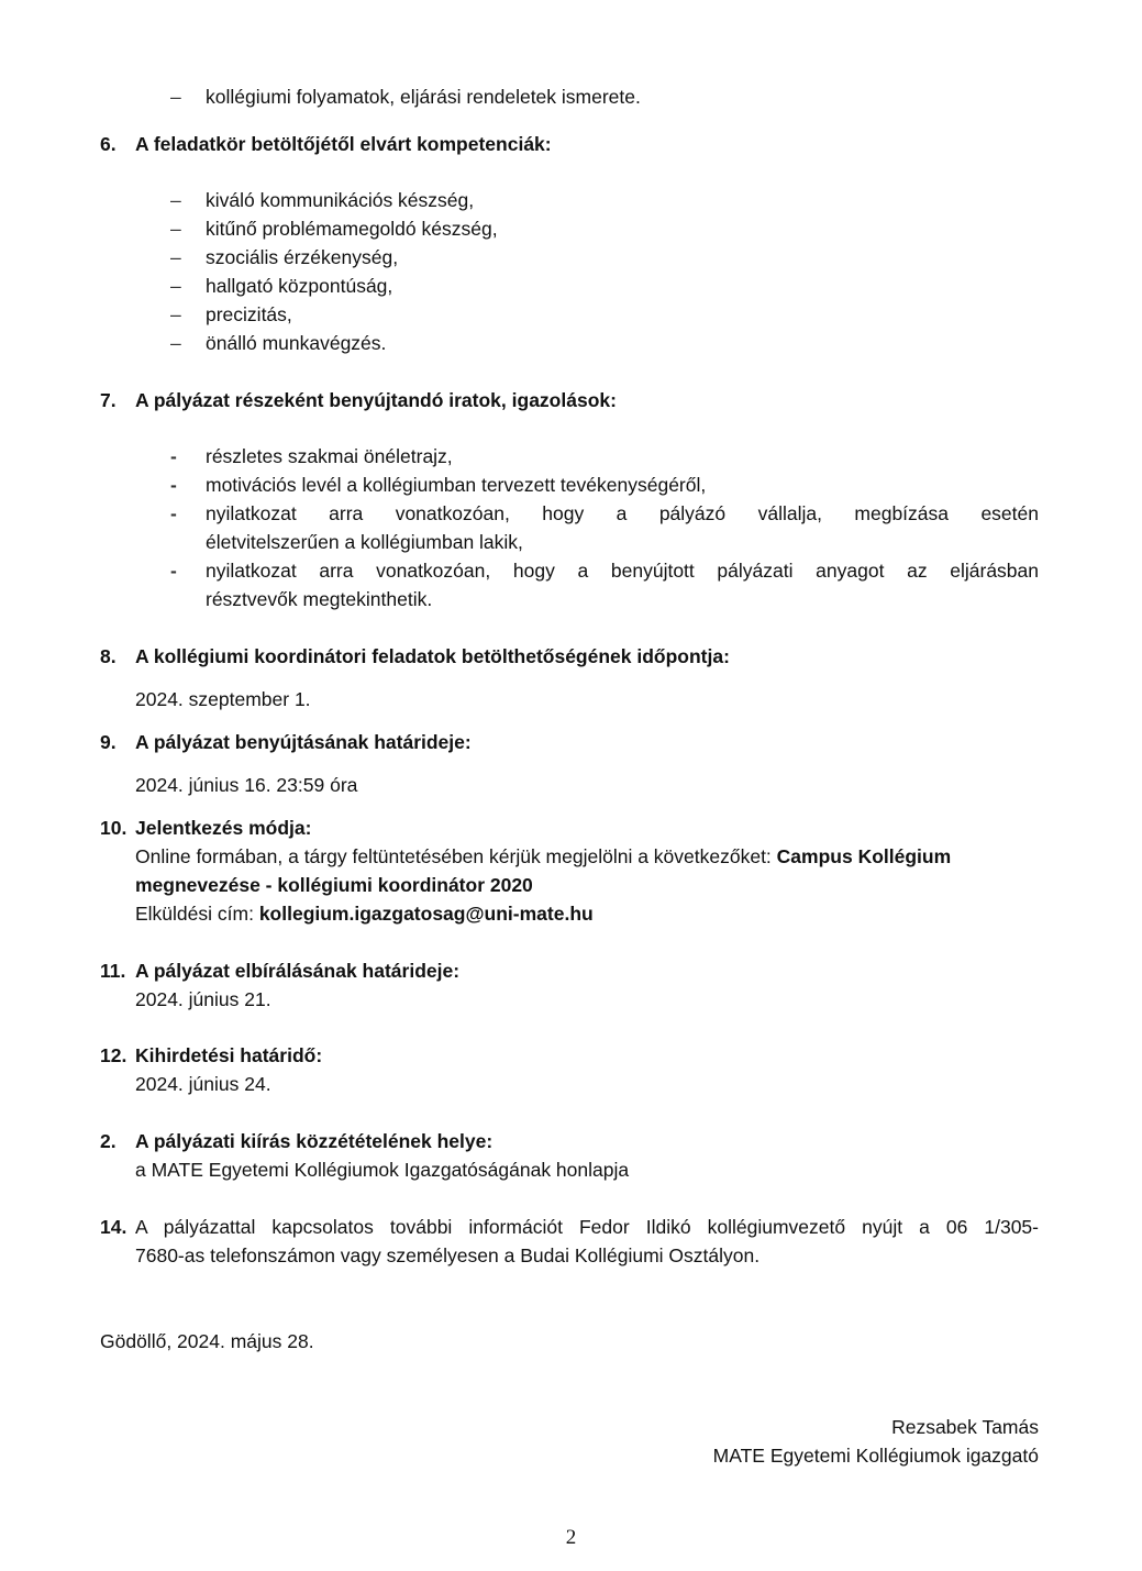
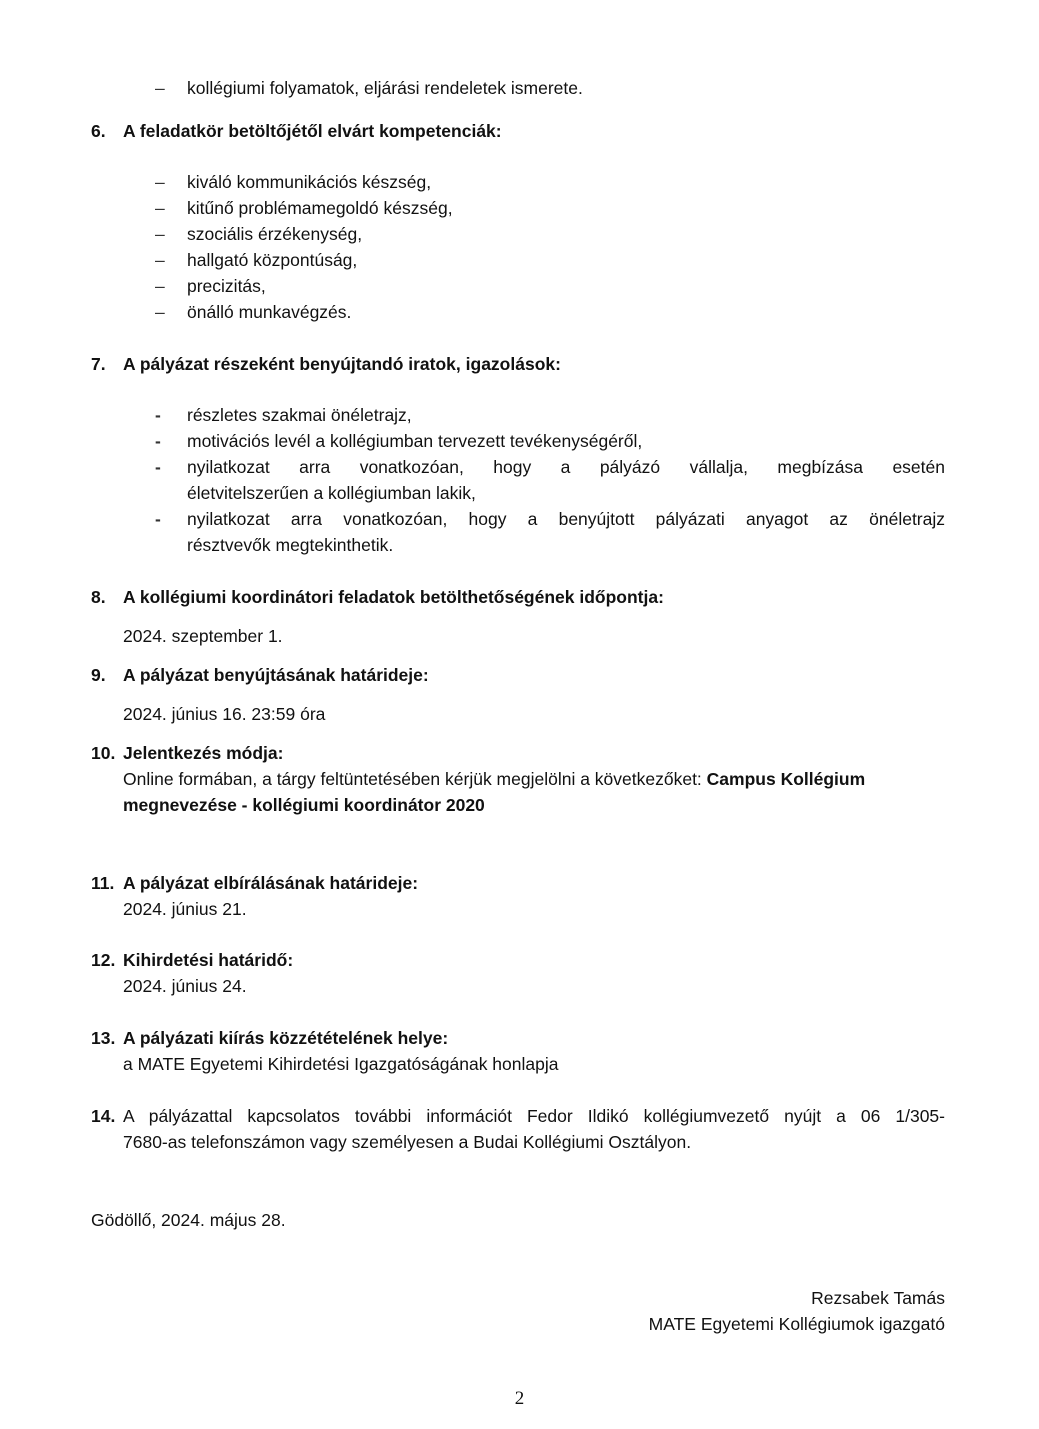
  – kollégiumi folyamatok, eljárási rendeletek ismerete.
  6. A feladatkör betöltőjétől elvárt kompetenciák:
  – kiváló kommunikációs készség,
  – kitűnő problémamegoldó készség,
  – szociális érzékenység,
  – hallgató központúság,
  – precizitás,
  – önálló munkavégzés.
  7. A pályázat részeként benyújtandó iratok, igazolások:
  - részletes szakmai önéletrajz,
  - motivációs levél a kollégiumban tervezett tevékenységéről,
  -
  nyilatkozat arra vonatkozóan, hogy a pályázó vállalja, megbízása esetén
  életvitelszerűen a kollégiumban lakik,
  -
- nyilatkozat arra vonatkozóan, hogy a benyújtott pályázati anyagot az eljárásban
+ nyilatkozat arra vonatkozóan, hogy a benyújtott pályázati anyagot az önéletrajz
  résztvevők megtekinthetik.
  8. A kollégiumi koordinátori feladatok betölthetőségének időpontja:
  2024. szeptember 1.
  9. A pályázat benyújtásának határideje:
  2024. június 16. 23:59 óra
  10. Jelentkezés módja:
  Online formában, a tárgy feltüntetésében kérjük megjelölni a következőket: Campus Kollégium
  megnevezése - kollégiumi koordinátor 2020
- Elküldési cím: kollegium.igazgatosag@uni-mate.hu
  11. A pályázat elbírálásának határideje:
  2024. június 21.
  12. Kihirdetési határidő:
  2024. június 24.
- 2. A pályázati kiírás közzétételének helye:
+ 13. A pályázati kiírás közzétételének helye:
- a MATE Egyetemi Kollégiumok Igazgatóságának honlapja
+ a MATE Egyetemi Kihirdetési Igazgatóságának honlapja
  14.
  A pályázattal kapcsolatos további információt Fedor Ildikó kollégiumvezető nyújt a 06 1/305-
  7680-as telefonszámon vagy személyesen a Budai Kollégiumi Osztályon.
  Gödöllő, 2024. május 28.
  Rezsabek Tamás
  MATE Egyetemi Kollégiumok igazgató
  2
